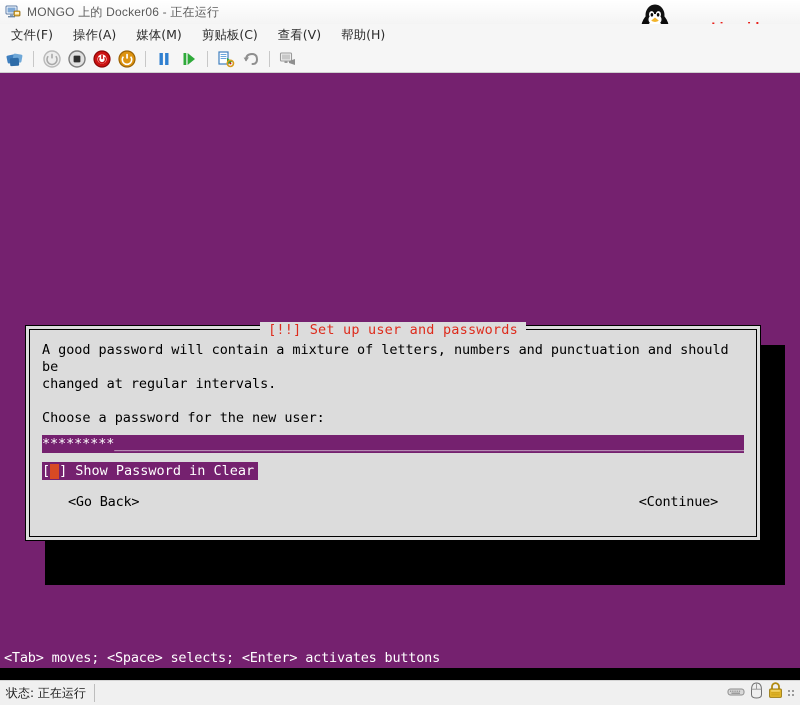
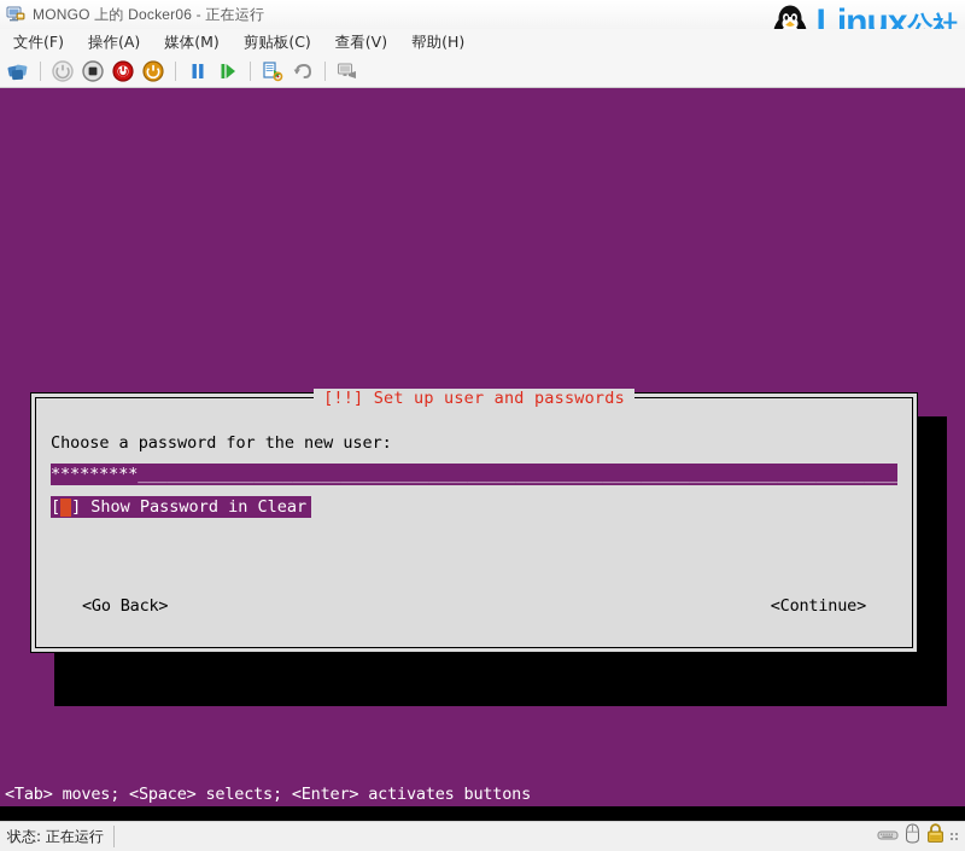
  MONGO 上的 Docker06 - 正在运行
+ Linux
+ 公社
  文件(F)
  操作(A)
  媒体(M)
  剪贴板(C)
  查看(V)
  帮助(H)
  [!!] Set up user and passwords
- A good password will contain a mixture of letters, numbers and punctuation and should be
- changed at regular intervals.
  Choose a password for the new user:
  *********______________________________________________________________________________
  [
  ]
  Show Password in Clear
  <Go Back>
  <Continue>
  <Tab> moves; <Space> selects; <Enter> activates buttons
  状态: 正在运行
